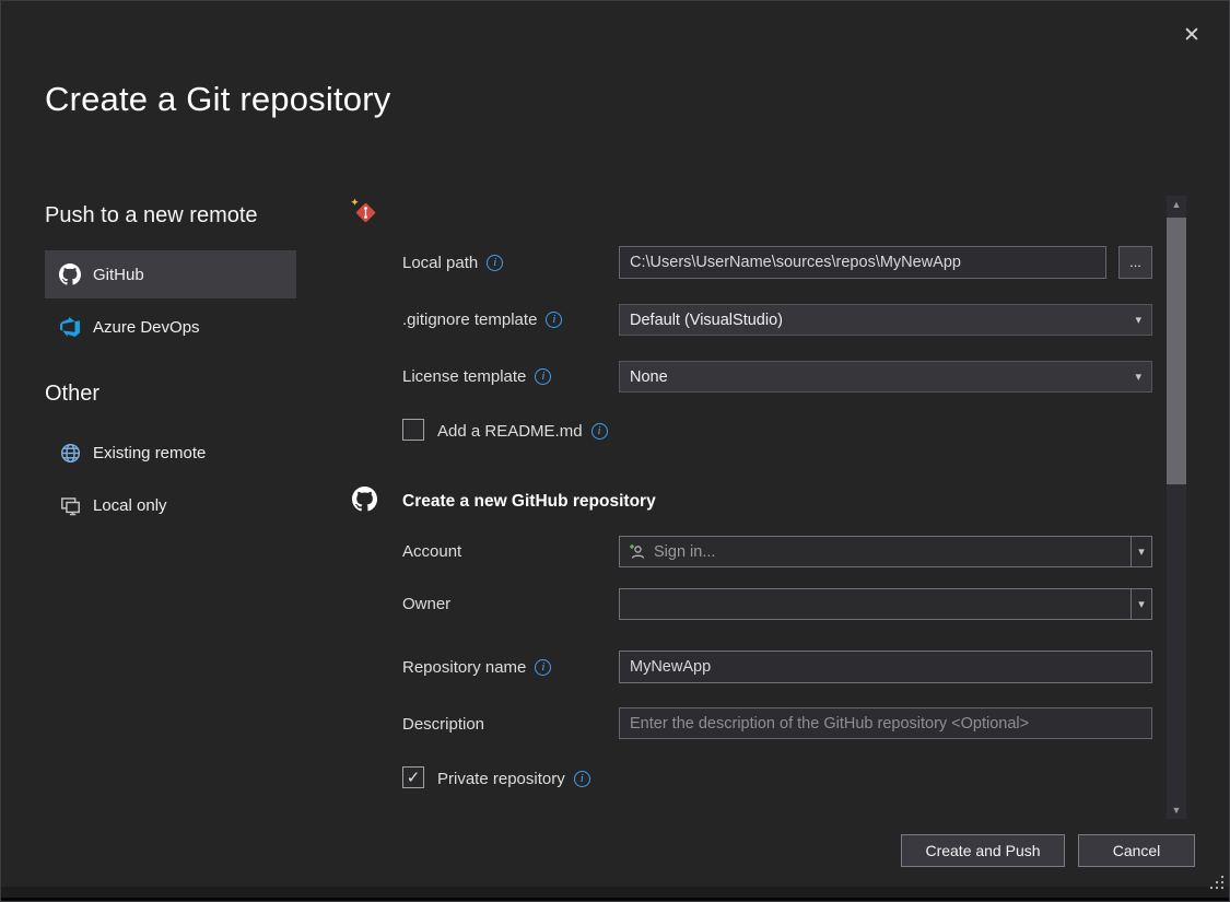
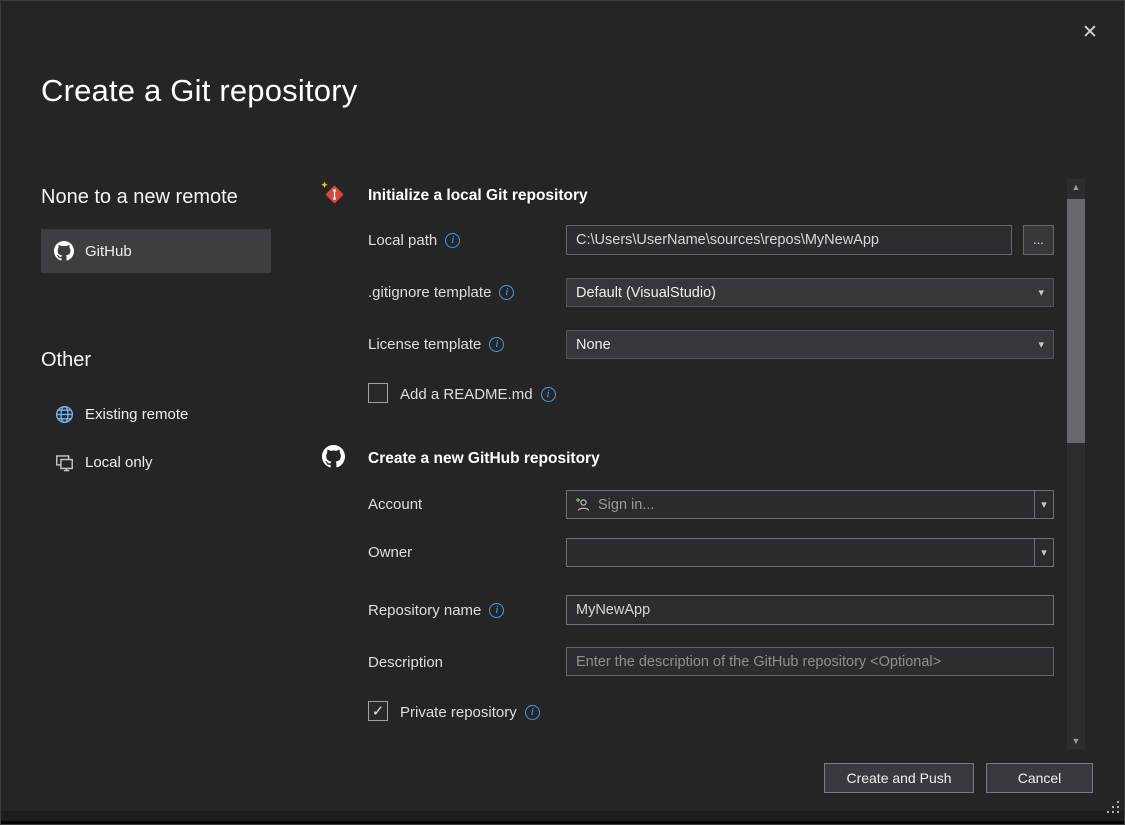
  ✕
  Create a Git repository
- Push to a new remote
+ None to a new remote
  GitHub
- Azure DevOps
  Other
  Existing remote
  Local only
+ Initialize a local Git repository
  Local path
  i
  C:\Users\UserName\sources\repos\MyNewApp
  ...
  .gitignore template
  i
  Default (VisualStudio)
  ▾
  License template
  i
  None
  ▾
  Add a README.md
  i
  Create a new GitHub repository
  Account
  Sign in...
  ▾
  Owner
  ▾
  Repository name
  i
  MyNewApp
  Description
  Enter the description of the GitHub repository <Optional>
  ✓
  Private repository
  i
  ▲
  ▼
  Create and Push
  Cancel
